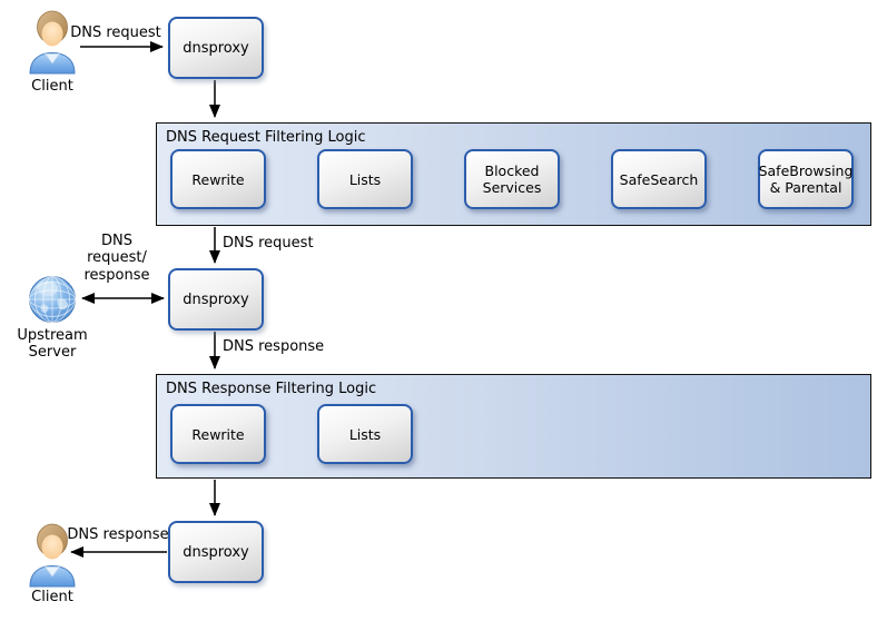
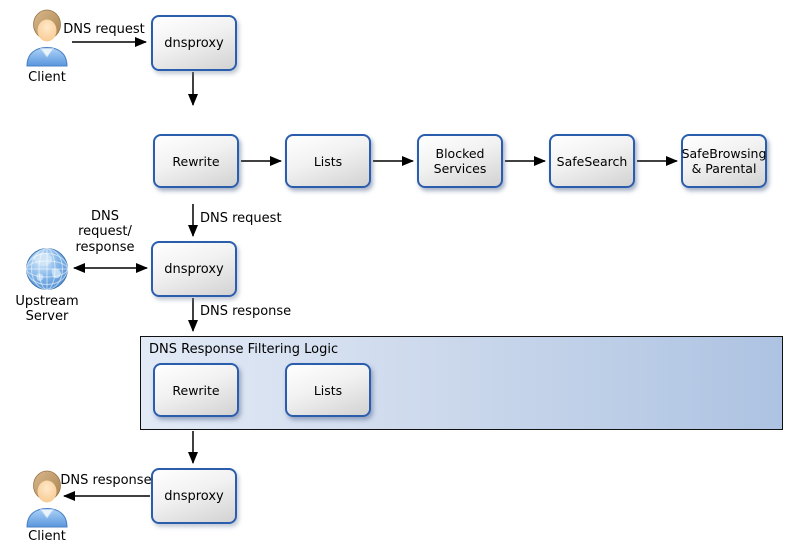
  Client
  DNS request
  dnsproxy
- DNS Request Filtering Logic
  Rewrite
  Lists
  Blocked
  Services
  SafeSearch
  SafeBrowsing
  & Parental
  DNS request
  DNS
  request/
  response
  Upstream
  Server
  dnsproxy
  DNS response
  DNS Response Filtering Logic
  Rewrite
  Lists
  dnsproxy
  DNS response
  Client
